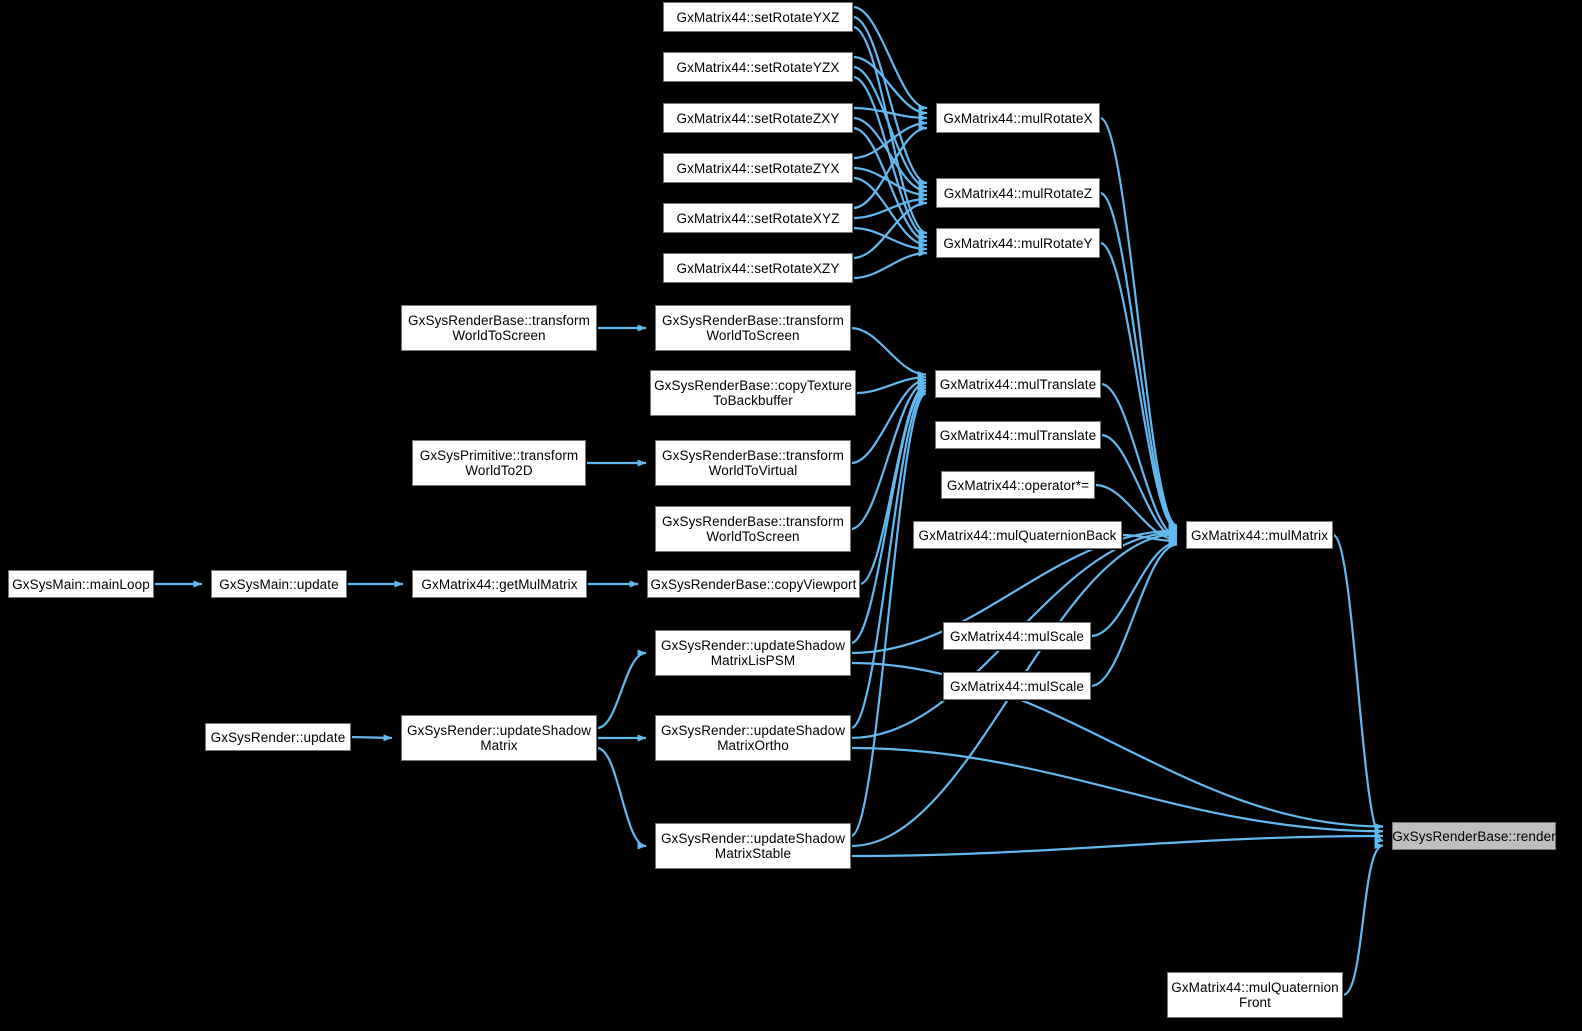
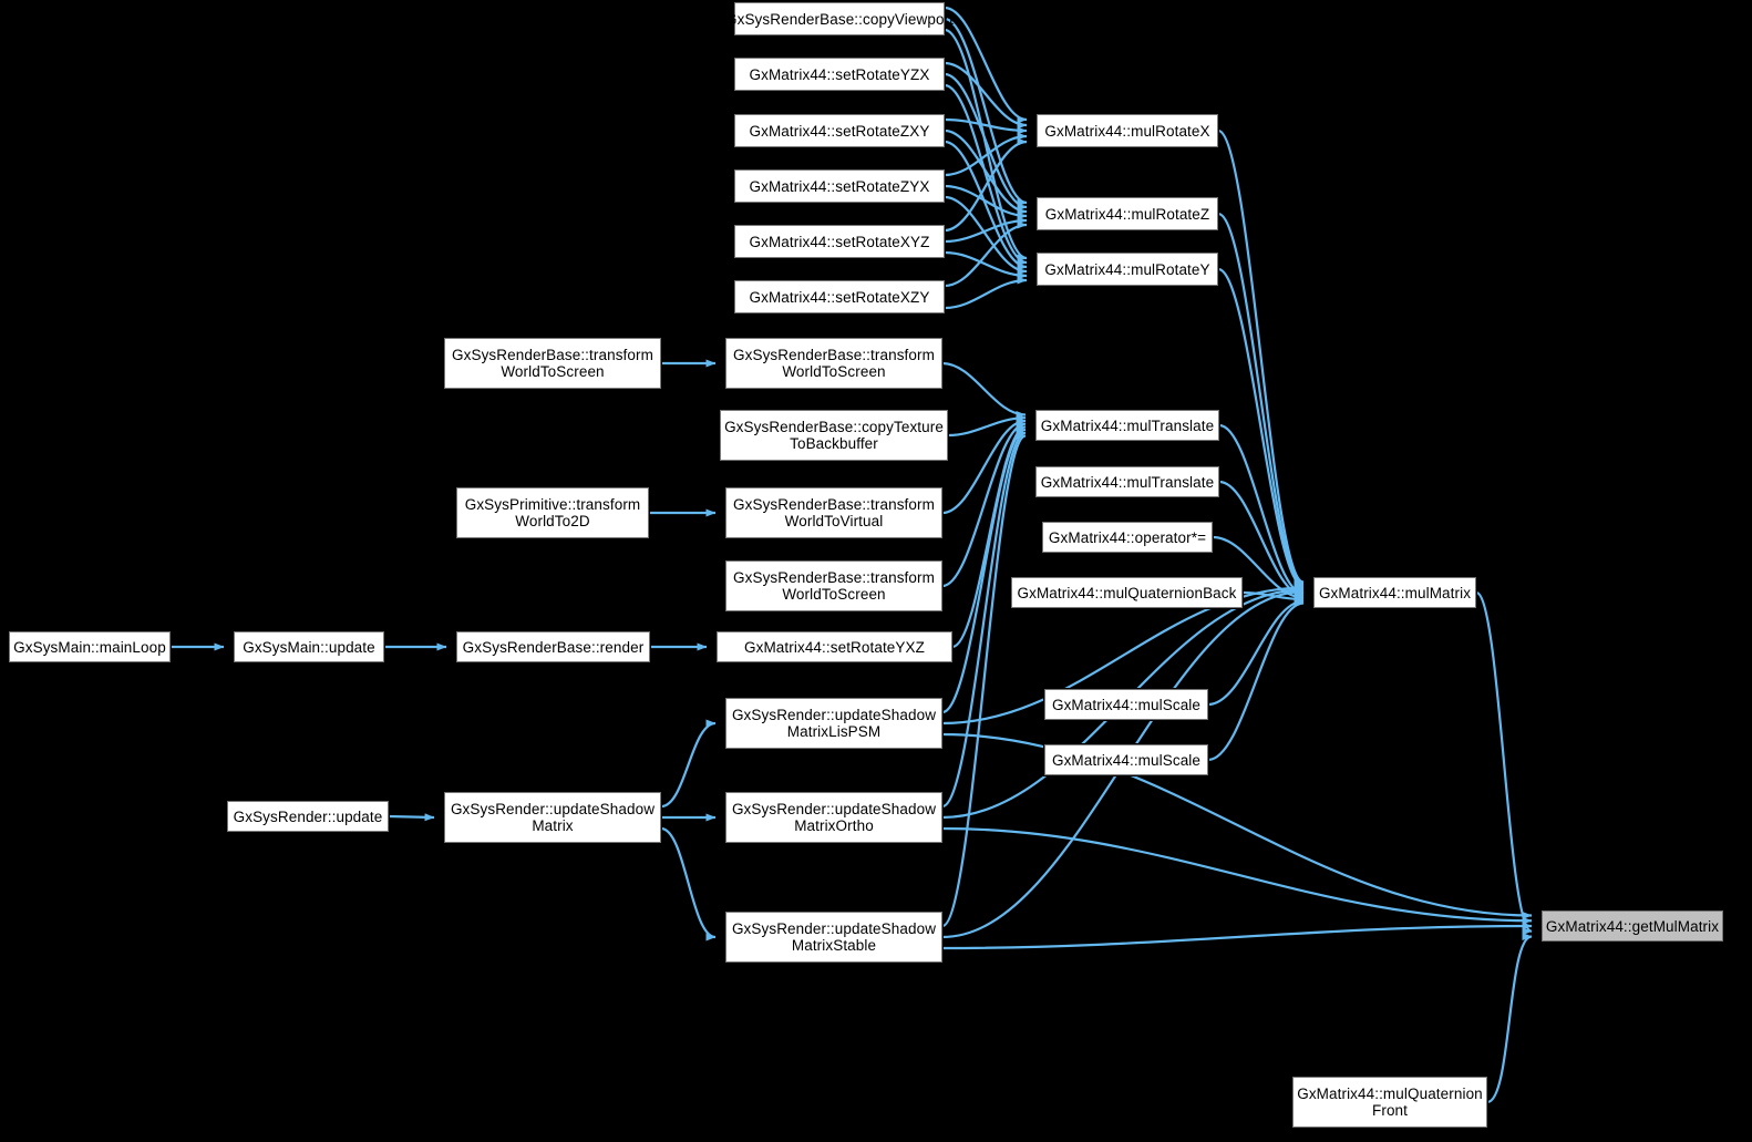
- GxMatrix44::setRotateYXZ
+ GxSysRenderBase::copyViewport
  GxMatrix44::setRotateYZX
  GxMatrix44::setRotateZXY
  GxMatrix44::setRotateZYX
  GxMatrix44::setRotateXYZ
  GxMatrix44::setRotateXZY
  GxMatrix44::mulRotateX
  GxMatrix44::mulRotateZ
  GxMatrix44::mulRotateY
  GxSysRenderBase::transform
  WorldToScreen
  GxSysRenderBase::transform
  WorldToScreen
  GxSysRenderBase::copyTexture
  ToBackbuffer
  GxSysPrimitive::transform
  WorldTo2D
  GxSysRenderBase::transform
  WorldToVirtual
  GxSysRenderBase::transform
  WorldToScreen
  GxSysMain::mainLoop
  GxSysMain::update
- GxMatrix44::getMulMatrix
+ GxSysRenderBase::render
- GxSysRenderBase::copyViewport
+ GxMatrix44::setRotateYXZ
  GxMatrix44::mulTranslate
  GxMatrix44::mulTranslate
  GxMatrix44::operator*=
  GxMatrix44::mulQuaternionBack
  GxMatrix44::mulMatrix
  GxMatrix44::mulScale
  GxMatrix44::mulScale
  GxSysRender::updateShadow
  MatrixLisPSM
  GxSysRender::updateShadow
  Matrix
  GxSysRender::updateShadow
  MatrixOrtho
  GxSysRender::update
  GxSysRender::updateShadow
  MatrixStable
- GxSysRenderBase::render
+ GxMatrix44::getMulMatrix
  GxMatrix44::mulQuaternion
  Front
